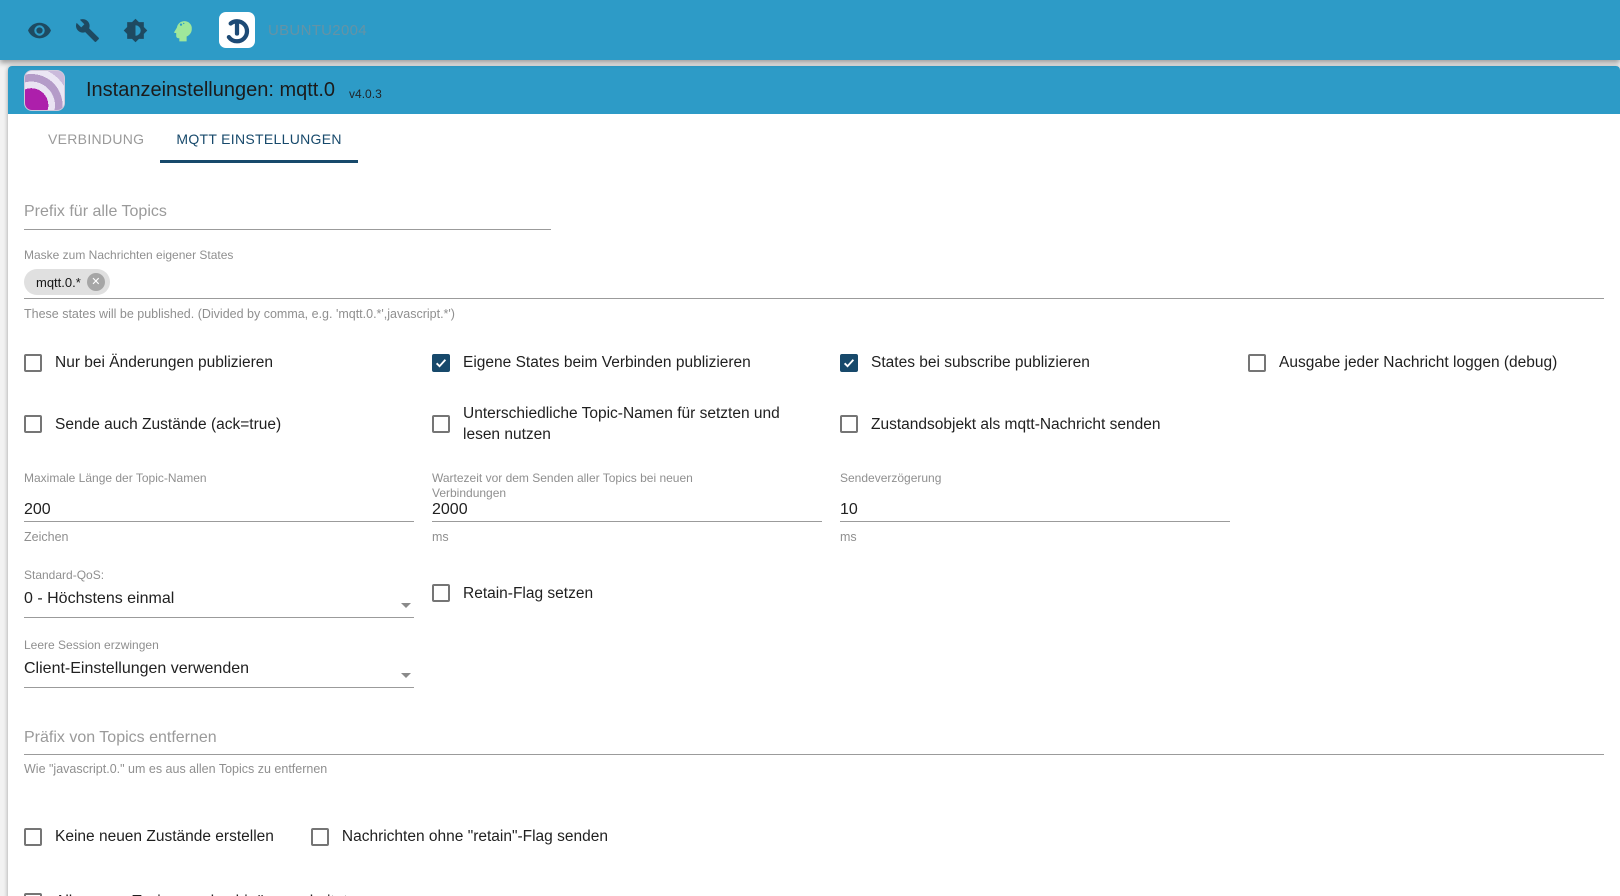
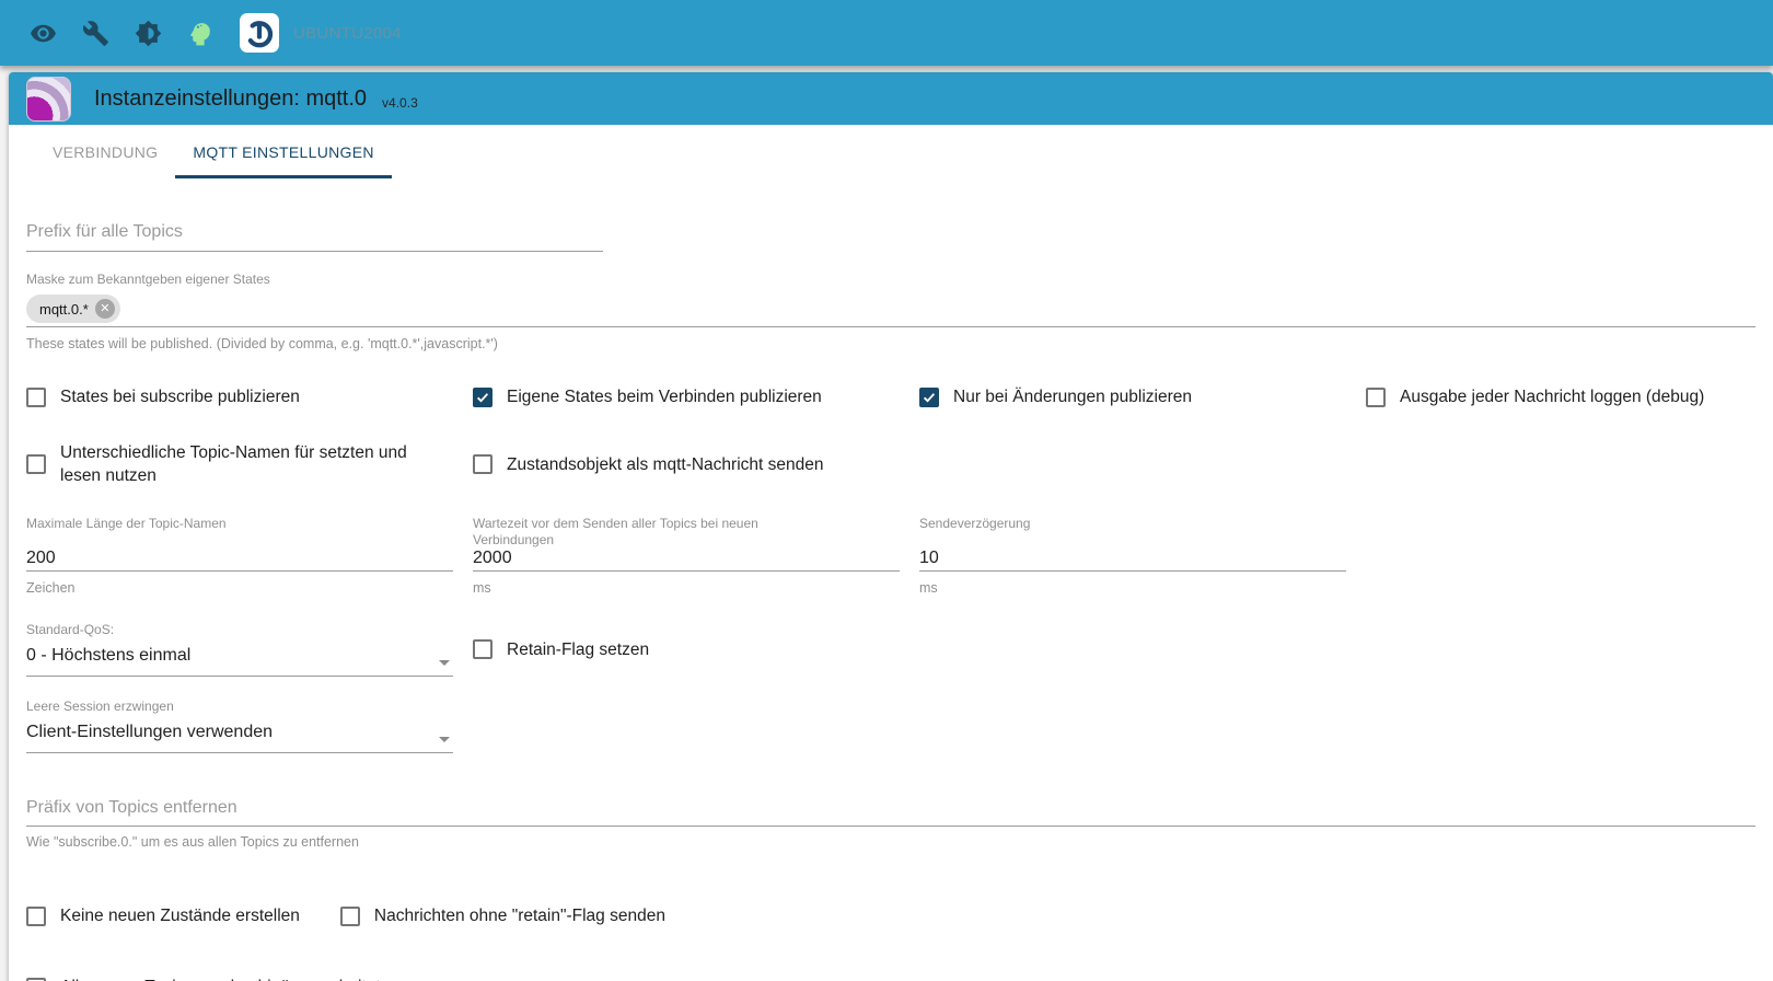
  UBUNTU2004
  Instanzeinstellungen: mqtt.0
  v4.0.3
  VERBINDUNG
  MQTT EINSTELLUNGEN
  Prefix für alle Topics
- Maske zum Nachrichten eigener States
+ Maske zum Bekanntgeben eigener States
  mqtt.0.*
  ✕
  These states will be published. (Divided by comma, e.g. 'mqtt.0.*',javascript.*')
- Nur bei Änderungen publizieren
+ States bei subscribe publizieren
  Eigene States beim Verbinden publizieren
- States bei subscribe publizieren
+ Nur bei Änderungen publizieren
  Ausgabe jeder Nachricht loggen (debug)
- Sende auch Zustände (ack=true)
  Unterschiedliche Topic-Namen für setzten und lesen nutzen
  Zustandsobjekt als mqtt-Nachricht senden
  Maximale Länge der Topic-Namen
  200
  Zeichen
  Wartezeit vor dem Senden aller Topics bei neuen Verbindungen
  2000
  ms
  Sendeverzögerung
  10
  ms
  Standard-QoS:
  0 - Höchstens einmal
  Retain-Flag setzen
  Leere Session erzwingen
  Client-Einstellungen verwenden
  Präfix von Topics entfernen
- Wie "javascript.0." um es aus allen Topics zu entfernen
+ Wie "subscribe.0." um es aus allen Topics zu entfernen
  Keine neuen Zustände erstellen
  Nachrichten ohne "retain"-Flag senden
